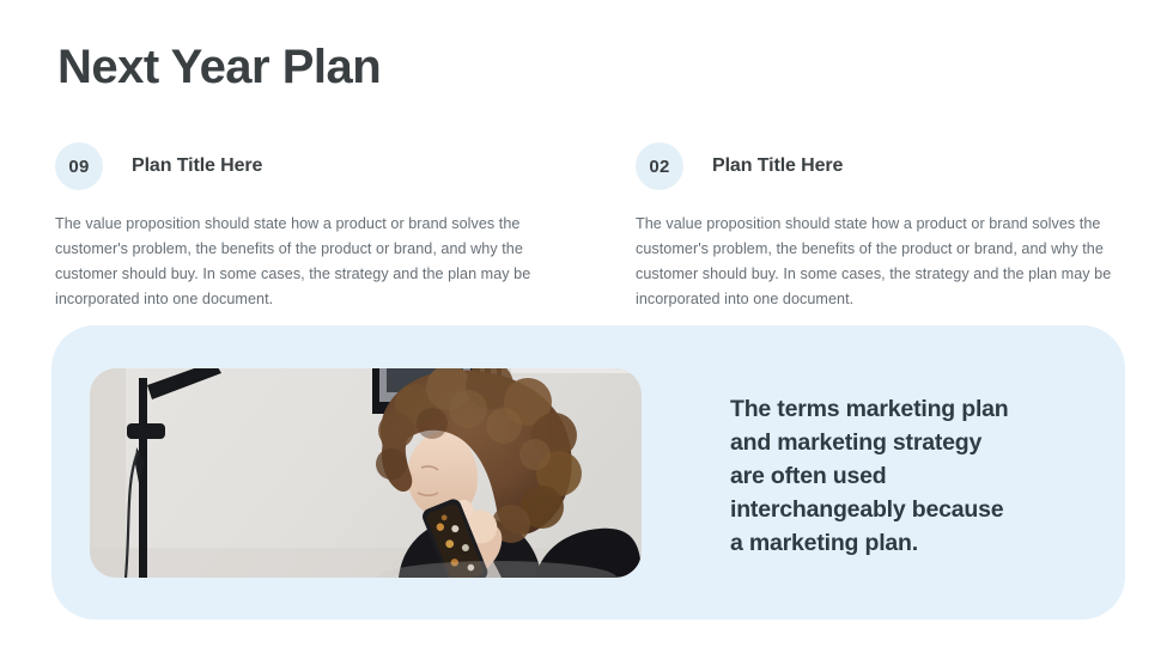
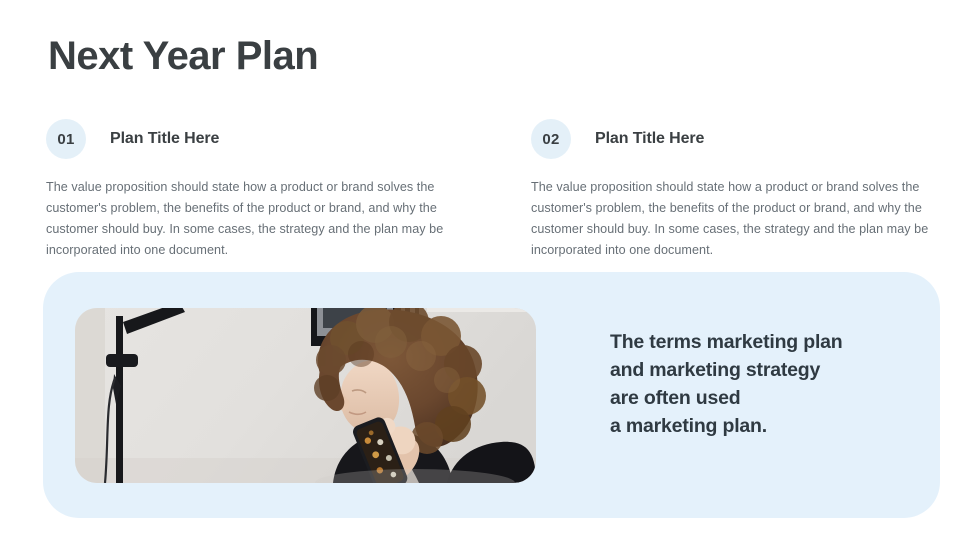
  Next Year Plan
- 09
+ 01
  Plan Title Here
  The value proposition should state how a product or brand solves the customer's problem, the benefits of the product or brand, and why the customer should buy. In some cases, the strategy and the plan may be incorporated into one document.
  02
  Plan Title Here
  The value proposition should state how a product or brand solves the customer's problem, the benefits of the product or brand, and why the customer should buy. In some cases, the strategy and the plan may be incorporated into one document.
  The terms marketing plan
  and marketing strategy
  are often used
- interchangeably because
  a marketing plan.
